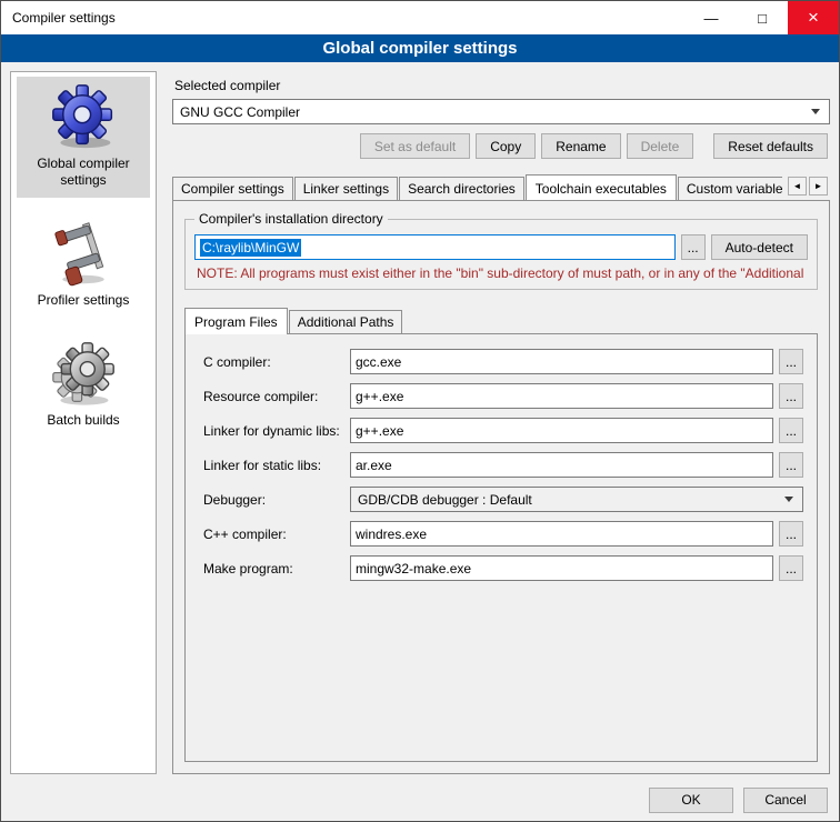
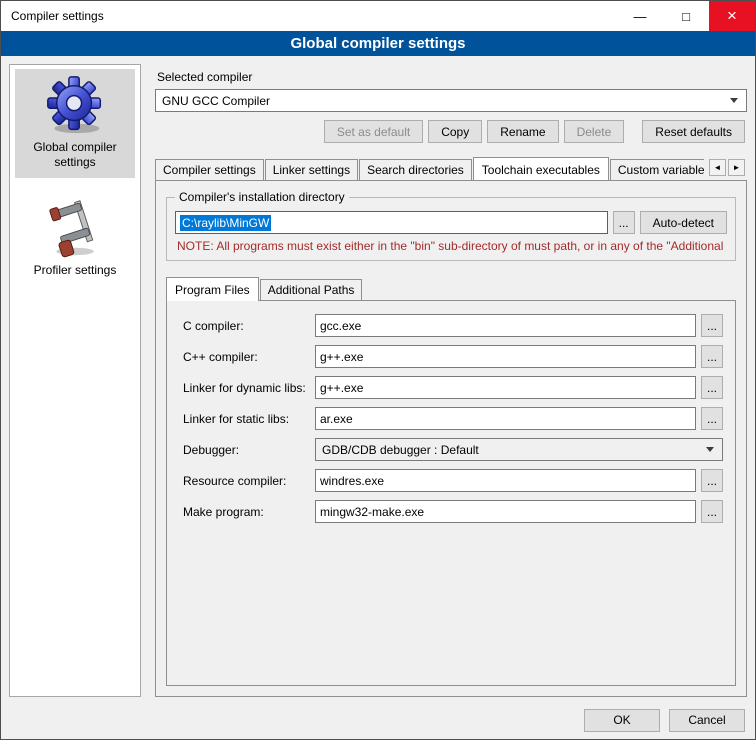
  Compiler settings
  —
  □
  ×
  Global compiler settings
  Global compiler settings
  Profiler settings
- Batch builds
  Selected compiler
  GNU GCC Compiler
  Set as default
  Copy
  Rename
  Delete
  Reset defaults
  Compiler settings
  Linker settings
  Search directories
  Toolchain executables
  Custom variable
  ◄
  ►
  Compiler's installation directory
  C:\raylib\MinGW
  ...
  Auto-detect
  NOTE: All programs must exist either in the "bin" sub-directory of must path, or in any of the "Additional
  Program Files
  Additional Paths
  C compiler:
  gcc.exe
  ...
- Resource compiler:
+ C++ compiler:
  g++.exe
  ...
  Linker for dynamic libs:
  g++.exe
  ...
  Linker for static libs:
  ar.exe
  ...
  Debugger:
  GDB/CDB debugger : Default
- C++ compiler:
+ Resource compiler:
  windres.exe
  ...
  Make program:
  mingw32-make.exe
  ...
  OK
  Cancel
